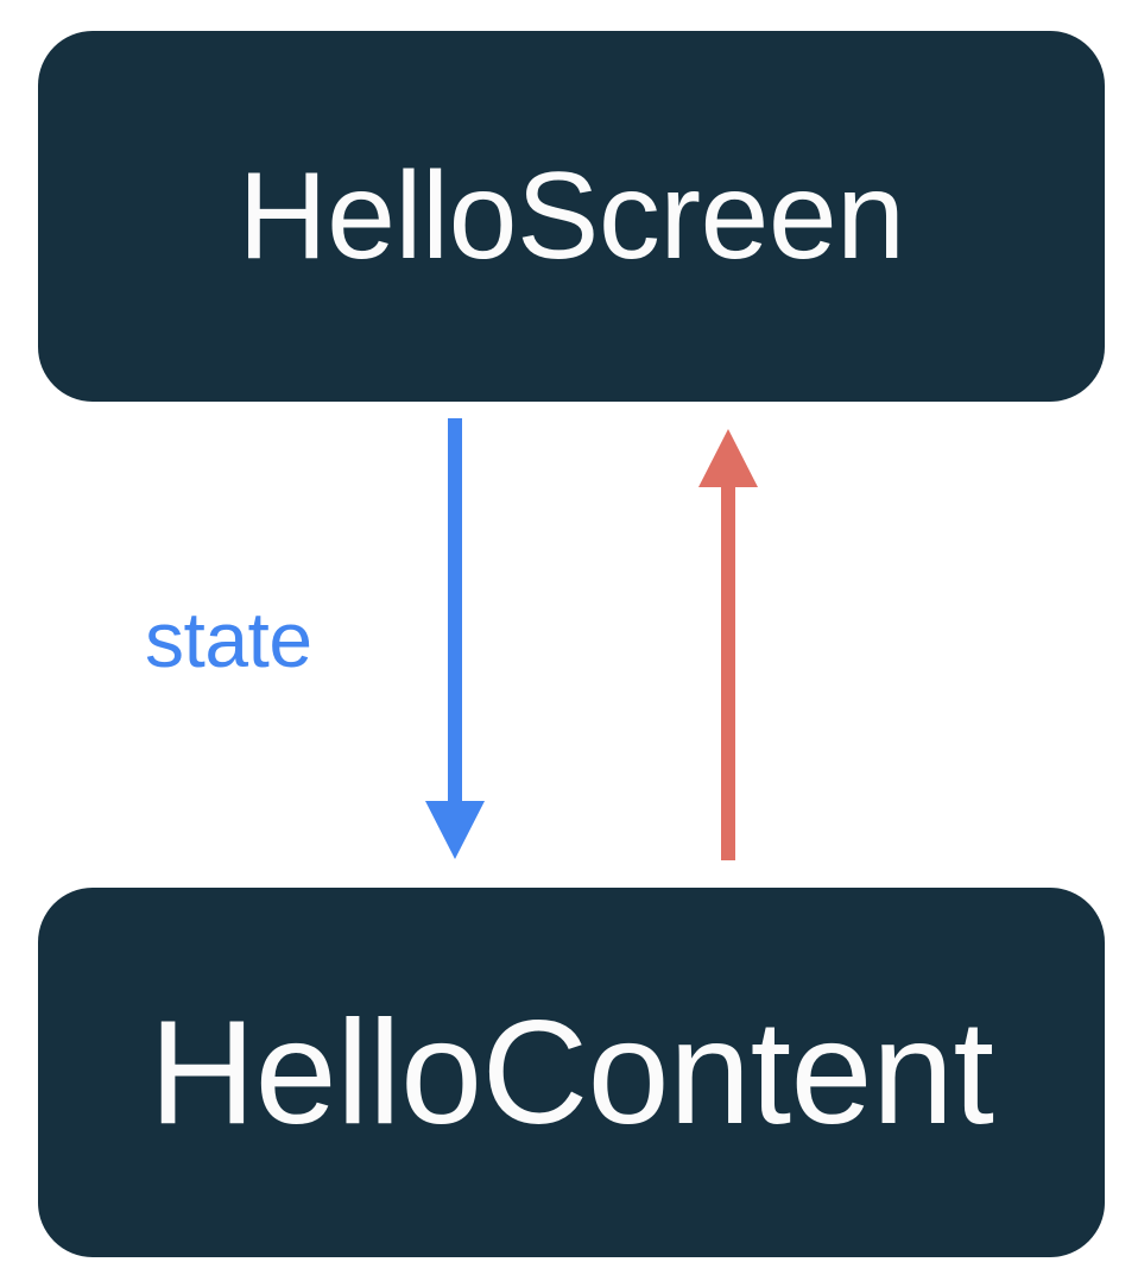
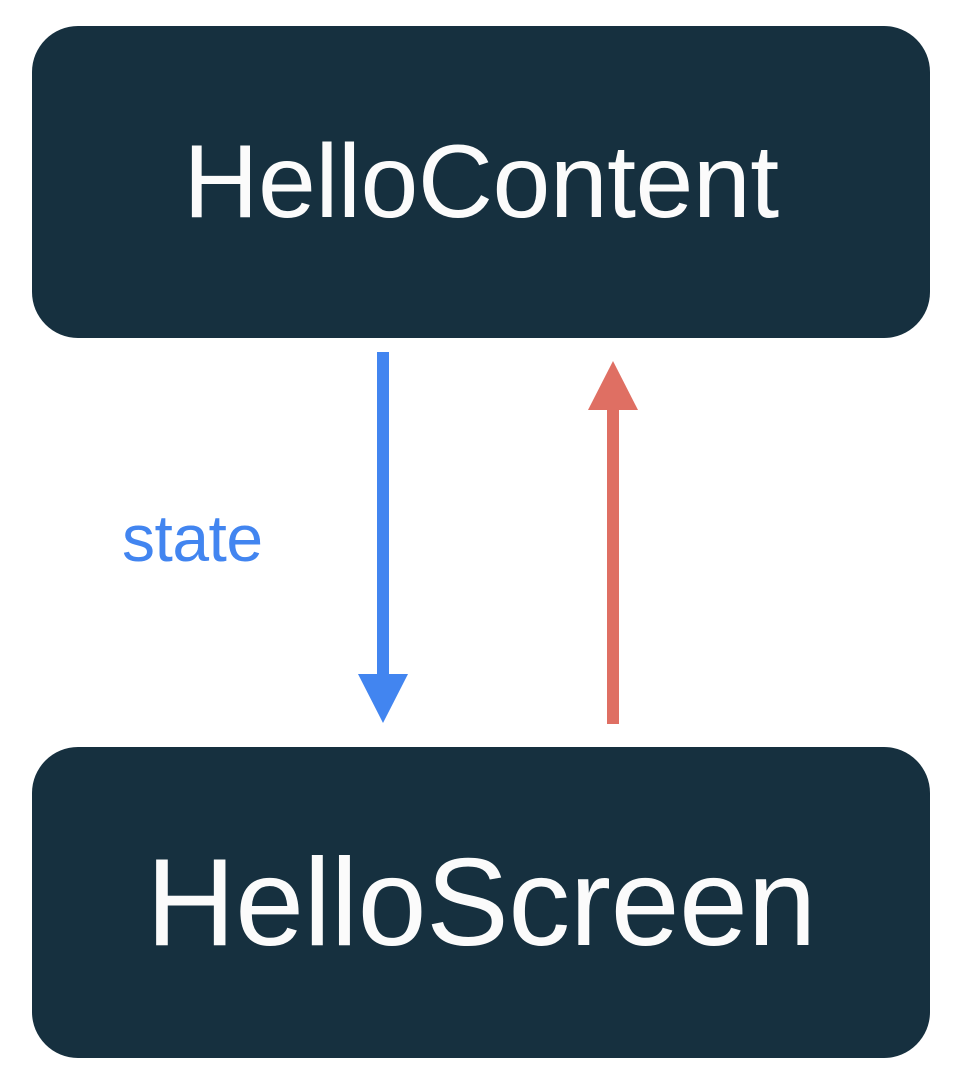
- HelloScreen
+ HelloContent
  state
- HelloContent
+ HelloScreen
